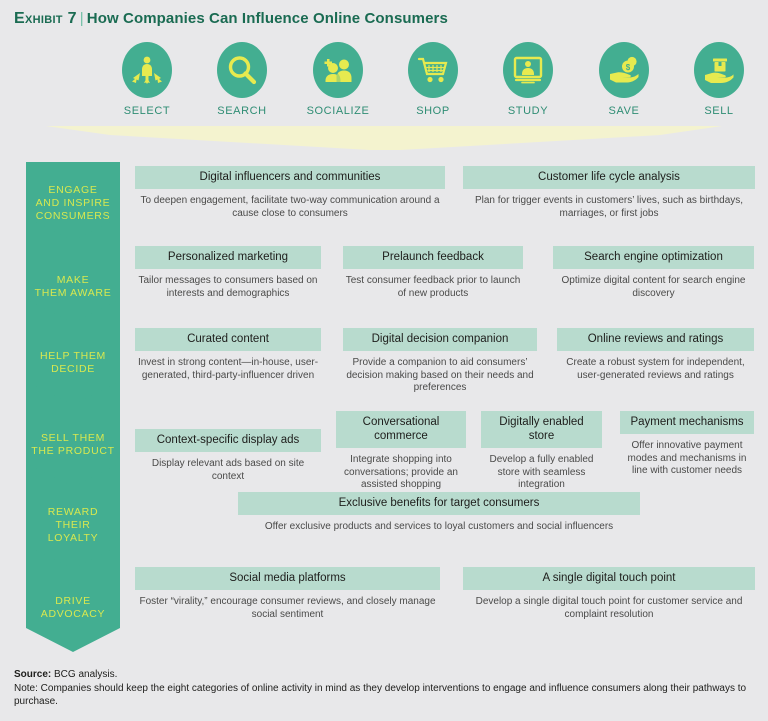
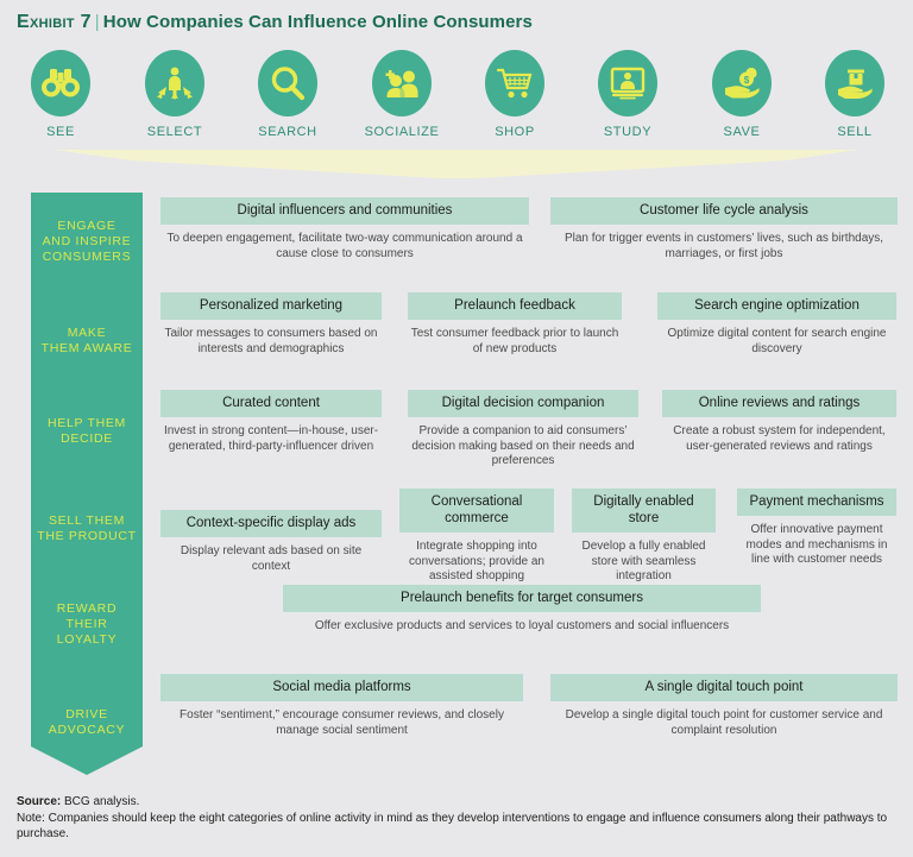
  Exhibit 7 | How Companies Can Influence Online Consumers
+ SEE
  SELECT
  SEARCH
  SOCIALIZE
  SHOP
  STUDY
  $
  SAVE
  SELL
  ENGAGE
  AND INSPIRE
  CONSUMERS
  MAKE
  THEM AWARE
  HELP THEM
  DECIDE
  SELL THEM
  THE PRODUCT
  REWARD
  THEIR
  LOYALTY
  DRIVE
  ADVOCACY
  Digital influencers and communities
  To deepen engagement, facilitate two-way communication around a cause close to consumers
  Customer life cycle analysis
  Plan for trigger events in customers’ lives, such as birthdays, marriages, or first jobs
  Personalized marketing
  Tailor messages to consumers based on interests and demographics
  Prelaunch feedback
  Test consumer feedback prior to launch of new products
  Search engine optimization
  Optimize digital content for search engine discovery
  Curated content
  Invest in strong content—in-house, user-generated, third-party-influencer driven
  Digital decision companion
  Provide a companion to aid consumers’ decision making based on their needs and preferences
  Online reviews and ratings
  Create a robust system for independent, user-generated reviews and ratings
  Context-specific display ads
  Display relevant ads based on site context
  Conversational commerce
  Integrate shopping into conversations; provide an assisted shopping
  Digitally enabled store
  Develop a fully enabled store with seamless integration
  Payment mechanisms
  Offer innovative payment modes and mechanisms in line with customer needs
- Exclusive benefits for target consumers
+ Prelaunch benefits for target consumers
  Offer exclusive products and services to loyal customers and social influencers
  Social media platforms
- Foster “virality,” encourage consumer reviews, and closely manage social sentiment
+ Foster “sentiment,” encourage consumer reviews, and closely manage social sentiment
  A single digital touch point
  Develop a single digital touch point for customer service and complaint resolution
  Source: BCG analysis.
  Note: Companies should keep the eight categories of online activity in mind as they develop interventions to engage and influence consumers along their pathways to purchase.
